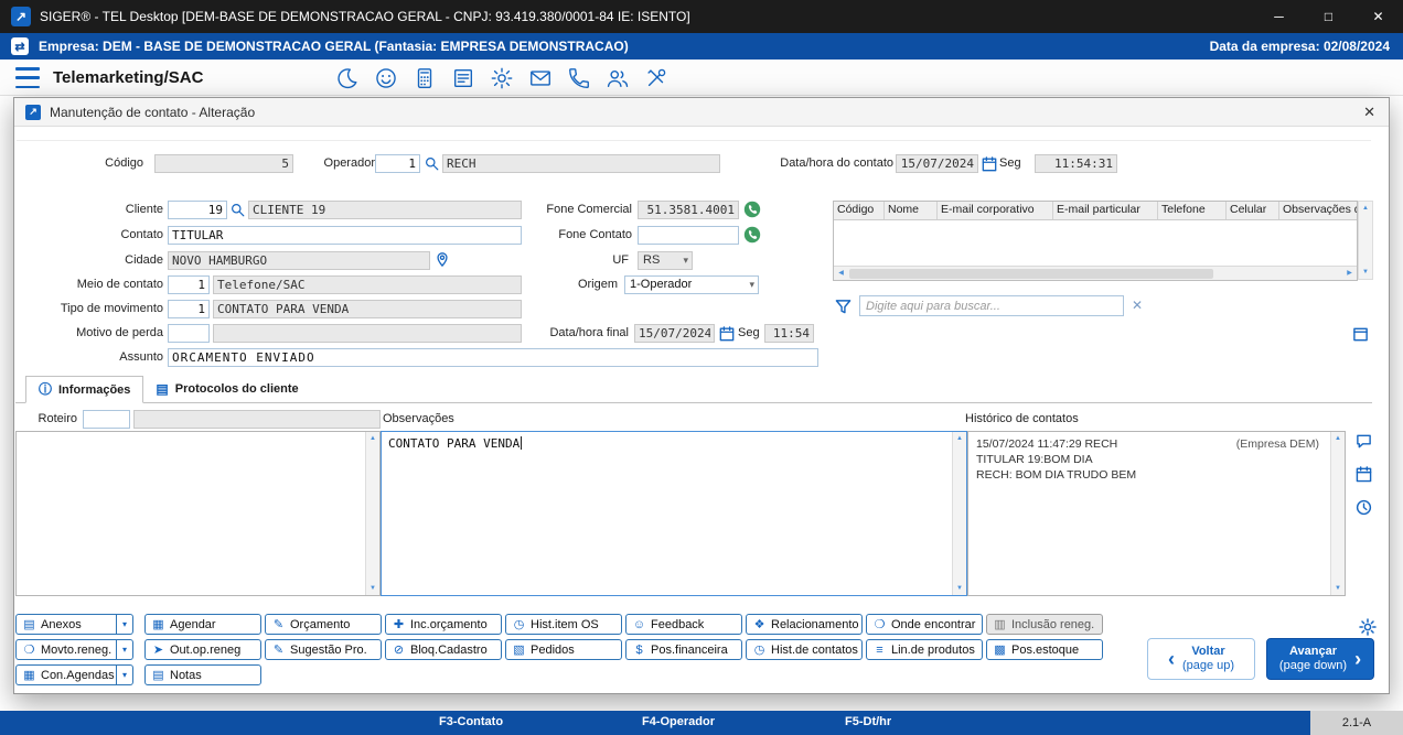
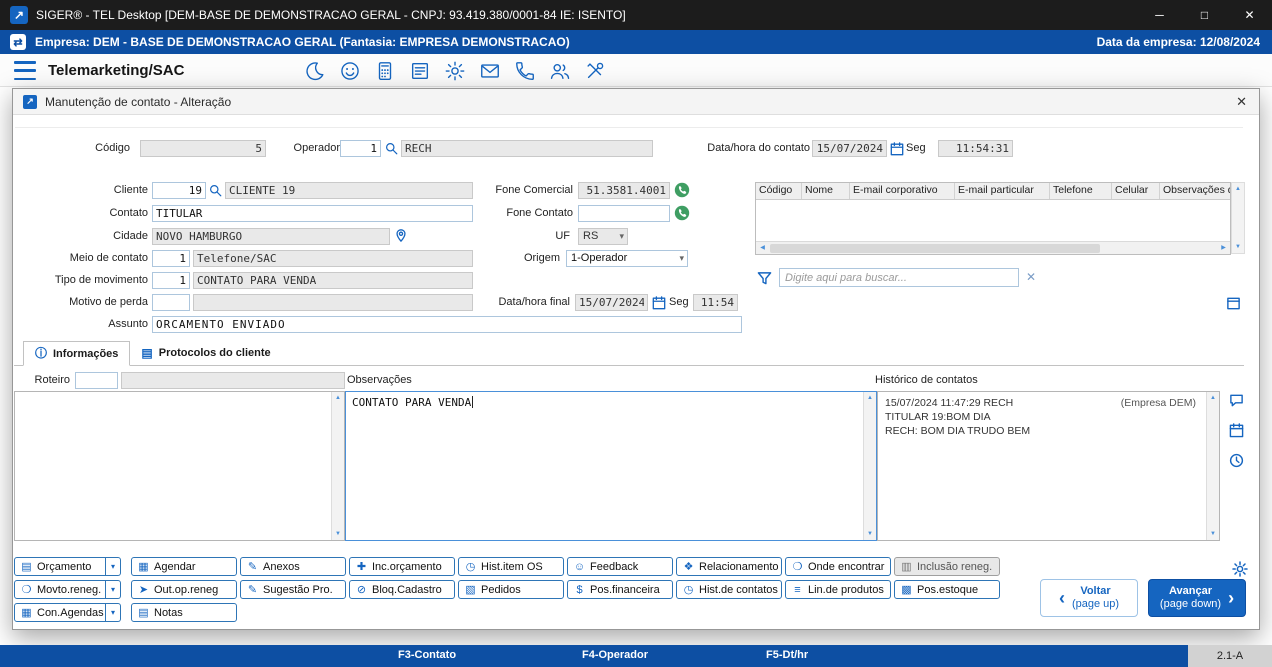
  ↗
  SIGER® - TEL Desktop [DEM-BASE DE DEMONSTRACAO GERAL - CNPJ: 93.419.380/0001-84 IE: ISENTO]
  ─
  □
  ✕
  ⇄
  Empresa: DEM - BASE DE DEMONSTRACAO GERAL (Fantasia: EMPRESA DEMONSTRACAO)
- Data da empresa: 02/08/2024
+ Data da empresa: 12/08/2024
  Telemarketing/SAC
  ↗
  Manutenção de contato - Alteração
  ✕
  Código
  5
  Operador
  1
  RECH
  Data/hora do contato
  15/07/2024
  Seg
  11:54:31
  Cliente
  19
  CLIENTE 19
  Fone Comercial
  51.3581.4001
  Código
  Nome
  E-mail corporativo
  E-mail particular
  Telefone
  Celular
  Observações
  Digite aqui para buscar...
  ✕
  Contato
  TITULAR
  Fone Contato
  Cidade
  NOVO HAMBURGO
  UF
  RS
  ▾
  Meio de contato
  1
  Telefone/SAC
  Origem
  1-Operador
  ▾
  Tipo de movimento
  1
  CONTATO PARA VENDA
  Motivo de perda
  Data/hora final
  15/07/2024
  Seg
  11:54
  Assunto
  ORCAMENTO ENVIADO
  ⓘ
  Informações
  ▤
  Protocolos do cliente
  Roteiro
  Observações
  Histórico de contatos
  CONTATO PARA VENDA
  15/07/2024 11:47:29 RECH
  (Empresa DEM)
  TITULAR 19:BOM DIA
  RECH: BOM DIA TRUDO BEM
  ▤
- Anexos
+ Orçamento
  ▾
  ▦
  Agendar
  ✎
- Orçamento
+ Anexos
  ✚
  Inc.orçamento
  ◷
  Hist.item OS
  ☺
  Feedback
  ❖
  Relacionamento
  ❍
  Onde encontrar
  ▥
  Inclusão reneg.
  ❍
  Movto.reneg.
  ▾
  ➤
  Out.op.reneg
  ✎
  Sugestão Pro.
  ⊘
  Bloq.Cadastro
  ▧
  Pedidos
  $
  Pos.financeira
  ◷
  Hist.de contatos
  ≡
  Lin.de produtos
  ▩
  Pos.estoque
  ▦
  Con.Agendas
  ▾
  ▤
  Notas
  ‹
  Voltar
  (page up)
  Avançar
  (page down)
  ›
  F3-Contato
  F4-Operador
  F5-Dt/hr
  2.1-A
